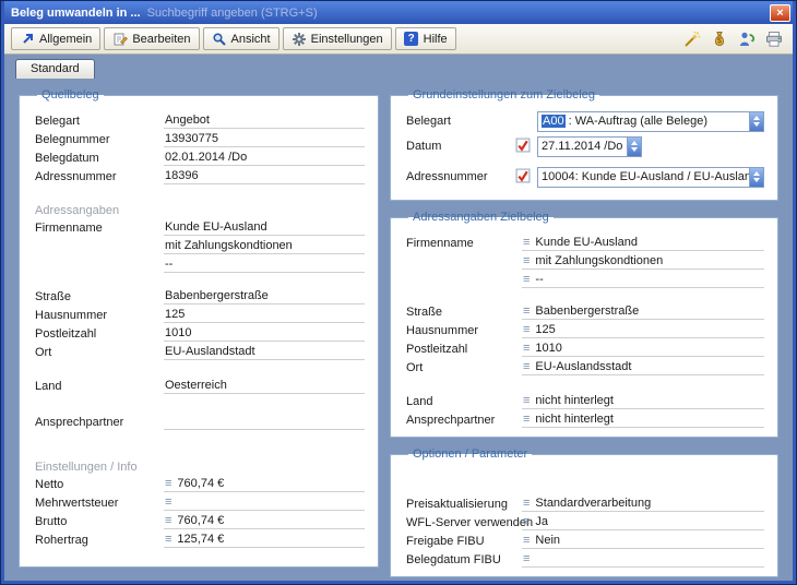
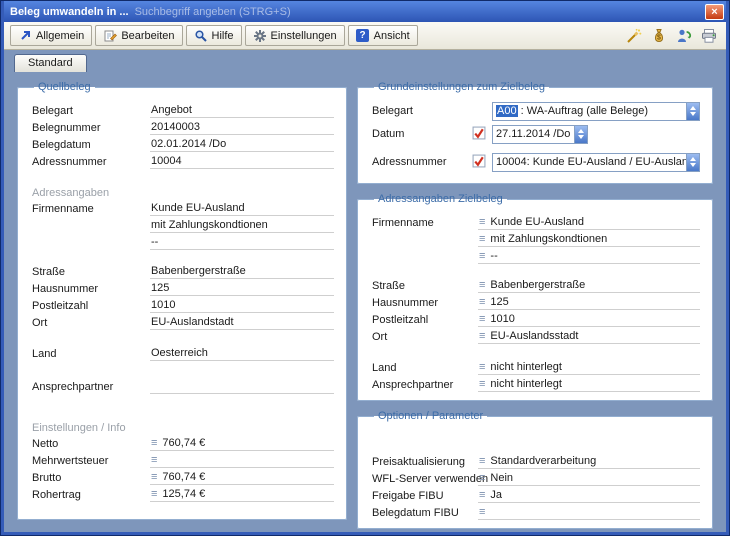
  Beleg umwandeln in ...
  Suchbegriff angeben (STRG+S)
  ×
  Allgemein
  Bearbeiten
- Ansicht
+ Hilfe
  Einstellungen
  ?
- Hilfe
+ Ansicht
  Standard
  Quellbeleg
  Belegart
  Angebot
  Belegnummer
- 13930775
+ 20140003
  Belegdatum
  02.01.2014 /Do
  Adressnummer
- 18396
+ 10004
  Adressangaben
  Firmenname
  Kunde EU-Ausland
  mit Zahlungskondtionen
  --
  Straße
  Babenbergerstraße
  Hausnummer
  125
  Postleitzahl
  1010
  Ort
  EU-Auslandstadt
  Land
  Oesterreich
  Ansprechpartner
  Einstellungen / Info
  Netto
  ≡
  760,74 €
  Mehrwertsteuer
  ≡
  Brutto
  ≡
  760,74 €
  Rohertrag
  ≡
  125,74 €
  Grundeinstellungen zum Zielbeleg
  Belegart
  A00 : WA-Auftrag (alle Belege)
  Datum
  27.11.2014 /Do
  Adressnummer
  10004: Kunde EU-Ausland / EU-Auslan
  Adressangaben Zielbeleg
  Firmenname
  ≡
  Kunde EU-Ausland
  ≡
  mit Zahlungskondtionen
  ≡
  --
  Straße
  ≡
  Babenbergerstraße
  Hausnummer
  ≡
  125
  Postleitzahl
  ≡
  1010
  Ort
  ≡
  EU-Auslandsstadt
  Land
  ≡
  nicht hinterlegt
  Ansprechpartner
  ≡
  nicht hinterlegt
  Optionen / Parameter
  Preisaktualisierung
  ≡
  Standardverarbeitung
  WFL-Server verwend
  ≡
- Ja
+ Nein
  Freigabe FIBU
  ≡
- Nein
+ Ja
  Belegdatum FIBU
  ≡
